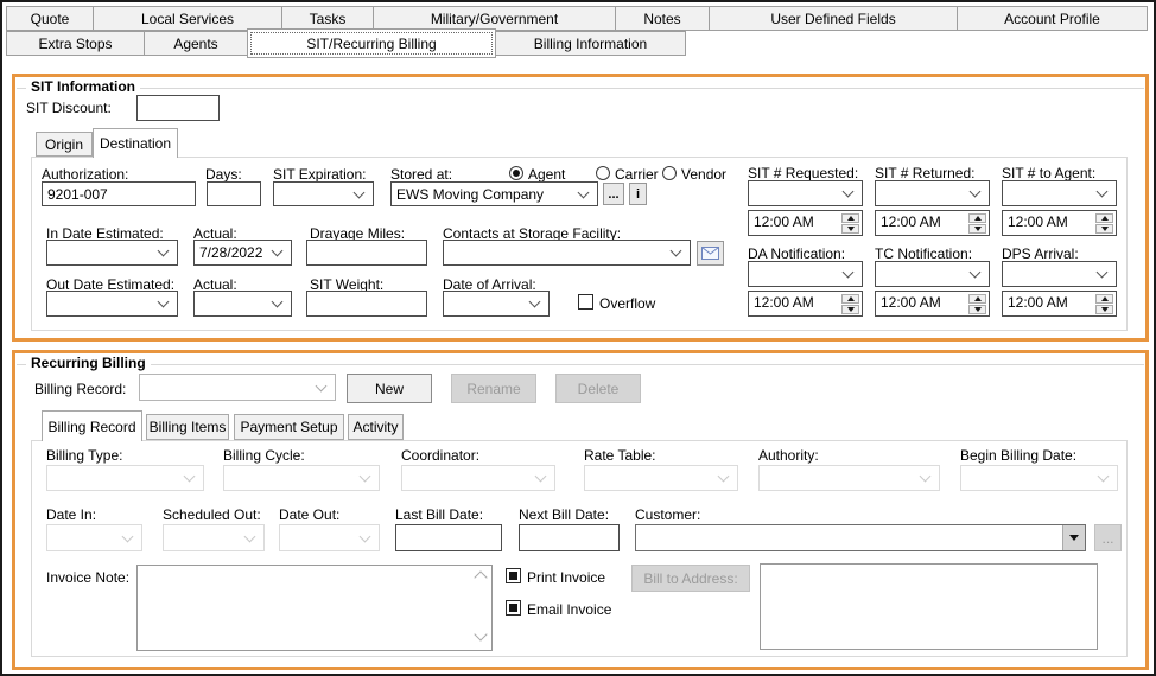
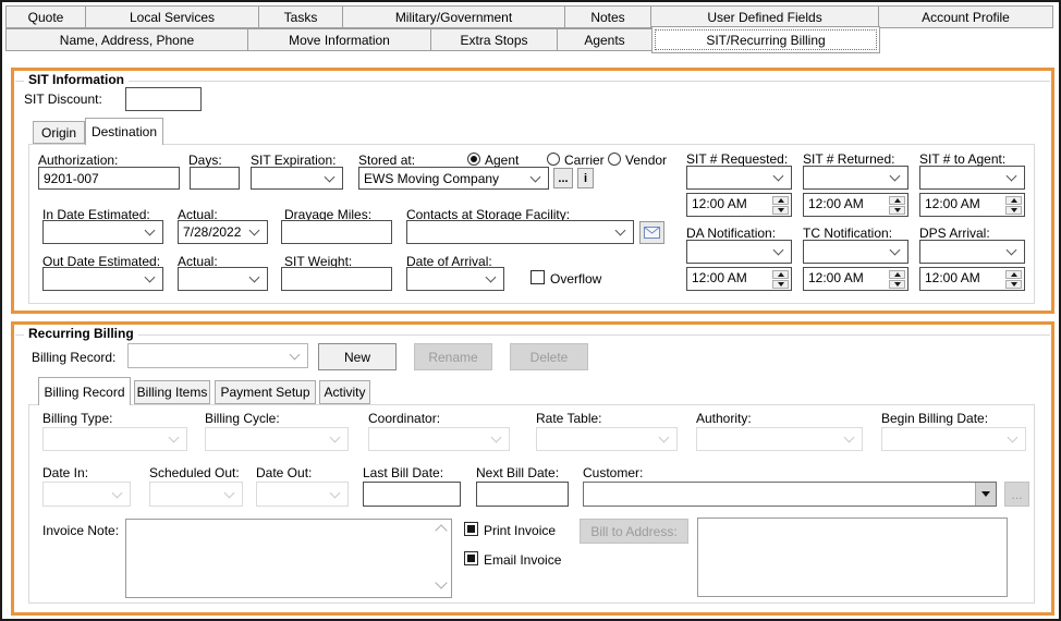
  Quote
  Local Services
  Tasks
  Military/Government
  Notes
  User Defined Fields
  Account Profile
+ Name, Address, Phone
+ Move Information
  Extra Stops
  Agents
  SIT/Recurring Billing
- Billing Information
  SIT Information
  SIT Discount:
  Origin
  Destination
  Authorization:
  Days:
  SIT Expiration:
  Stored at:
  Agent
  Carrier
  Vendor
  9201-007
  EWS Moving Company
  ...
  i
  SIT # Requested:
  SIT # Returned:
  SIT # to Agent:
  12:00 AM
  12:00 AM
  12:00 AM
  DA Notification:
  TC Notification:
  DPS Arrival:
  12:00 AM
  12:00 AM
  12:00 AM
  In Date Estimated:
  Actual:
  Drayage Miles:
  Contacts at Storage Facility:
  7/28/2022
  Out Date Estimated:
  Actual:
  SIT Weight:
  Date of Arrival:
  Overflow
  Recurring Billing
  Billing Record:
  New
  Rename
  Delete
  Billing Record
  Billing Items
  Payment Setup
  Activity
  Billing Type:
  Billing Cycle:
  Coordinator:
  Rate Table:
  Authority:
  Begin Billing Date:
  Date In:
  Scheduled Out:
  Date Out:
  Last Bill Date:
  Next Bill Date:
  Customer:
  ...
  Invoice Note:
  Print Invoice
  Email Invoice
  Bill to Address:
